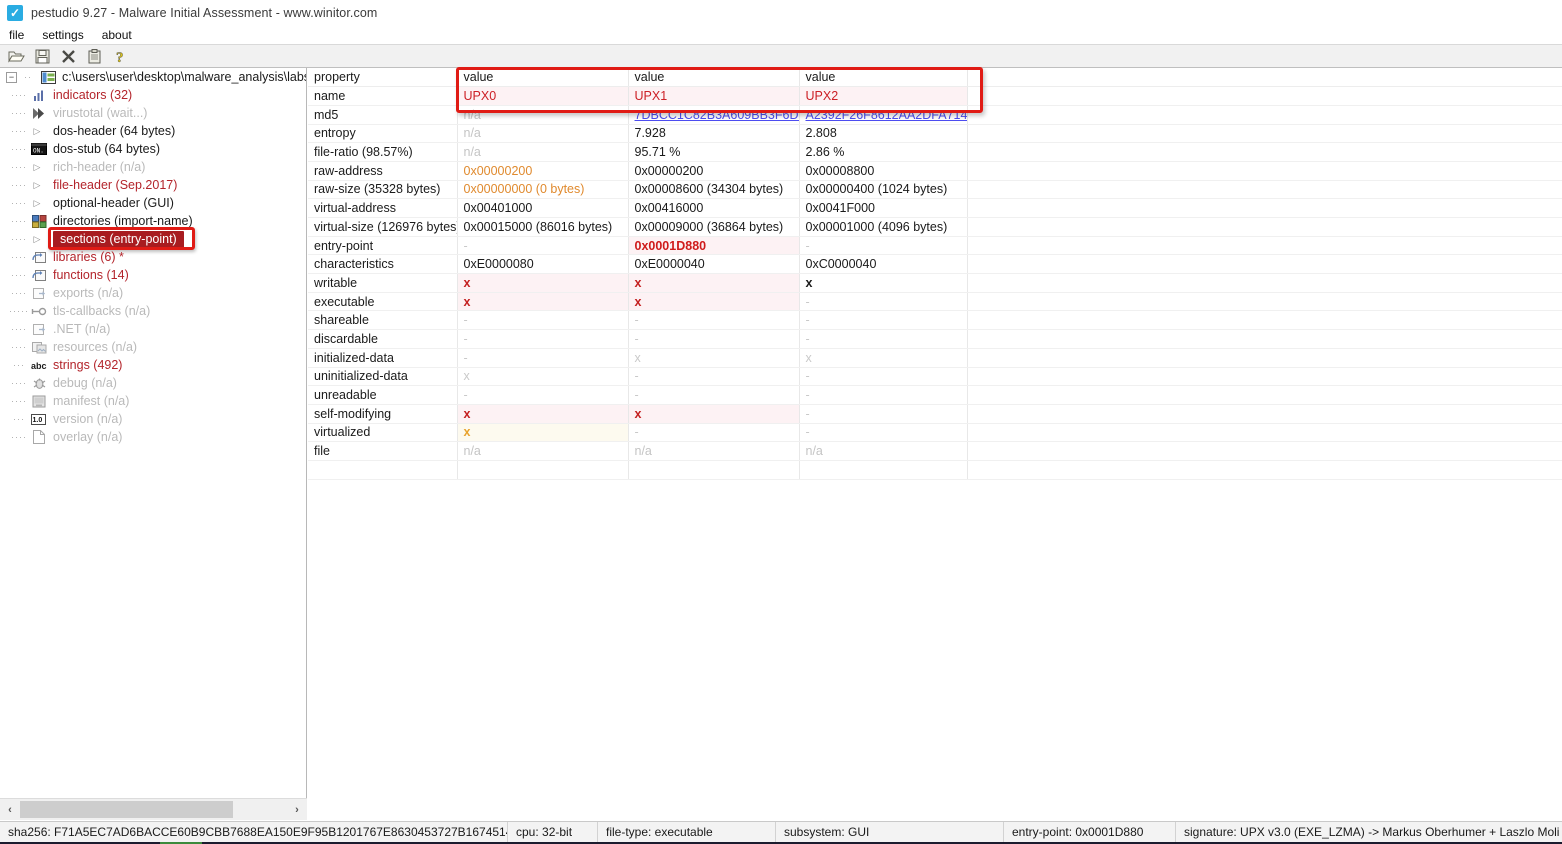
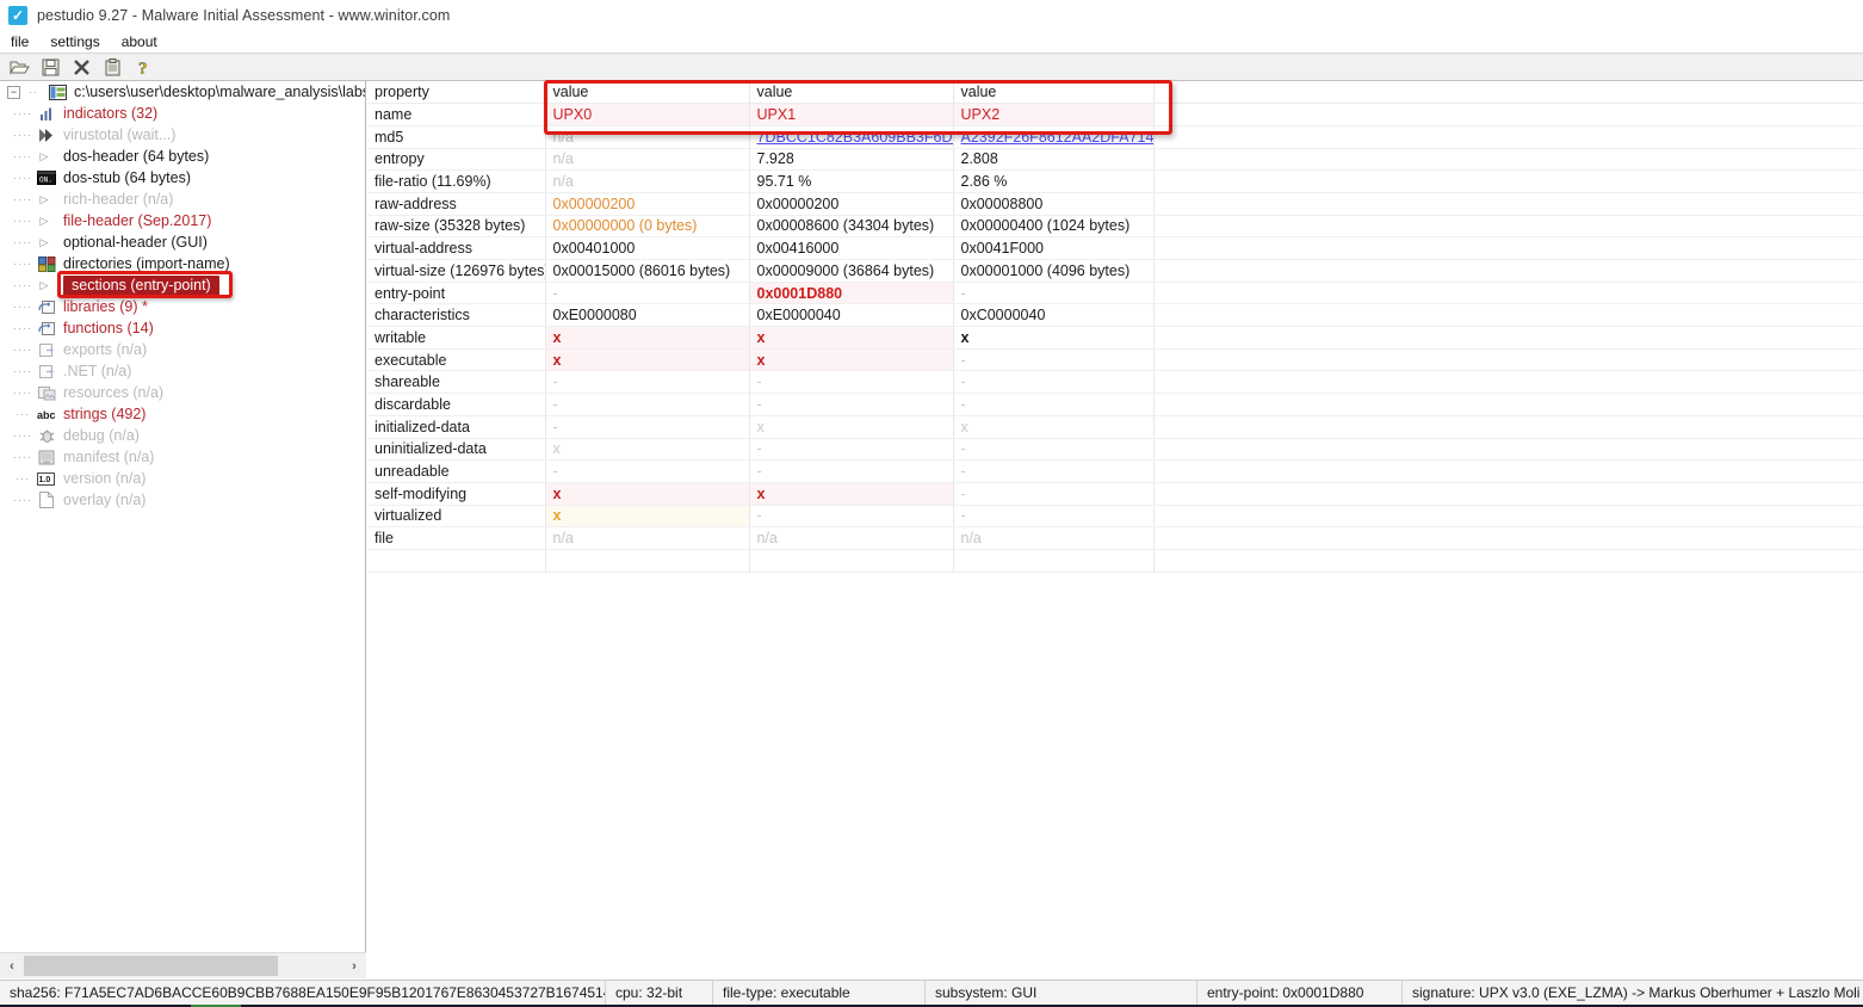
  ✓
  pestudio 9.27 - Malware Initial Assessment - www.winitor.com
  file
  settings
  about
  ?
  −
  ··
  c:\users\user\desktop\malware_analysis\lab
  ····
  indicators (32)
  ····
  virustotal (wait...)
  ····
  ▷
  dos-header (64 bytes)
  ····
  dos-stub (64 bytes)
  ····
  ▷
  rich-header (n/a)
  ····
  ▷
  file-header (Sep.2017)
  ····
  ▷
  optional-header (GUI)
  ····
  directories (import-name)
  ····
  ▷
  sections (entry-point)
  ····
- libraries (6) *
+ libraries (9) *
  ····
  functions (14)
  ····
  exports (n/a)
- ·····
- tls-callbacks (n/a)
  ····
  .NET (n/a)
  ····
  resources (n/a)
  ···
  abc
  strings (492)
  ····
  debug (n/a)
  ····
  manifest (n/a)
  ···
  version (n/a)
  ····
  overlay (n/a)
  ‹
  ›
  property	value	value	value
  name	UPX0	UPX1	UPX2
  md5	n/a	7DBCC1C82B3A609BB3F6D	A2392F26F8612AA2DFA714
  entropy	n/a	7.928	2.808
- file-ratio (98.57%)	n/a	95.71 %	2.86 %
+ file-ratio (11.69%)	n/a	95.71 %	2.86 %
  raw-address	0x00000200	0x00000200	0x00008800
  raw-size (35328 bytes)	0x00000000 (0 bytes)	0x00008600 (34304 bytes)	0x00000400 (1024 bytes)
  virtual-address	0x00401000	0x00416000	0x0041F000
  virtual-size (126976 bytes	0x00015000 (86016 bytes)	0x00009000 (36864 bytes)	0x00001000 (4096 bytes)
  entry-point	-	0x0001D880	-
  characteristics	0xE0000080	0xE0000040	0xC0000040
  writable	x	x	x
  executable	x	x	-
  shareable	-	-	-
  discardable	-	-	-
  initialized-data	-	x	x
  uninitialized-data	x	-	-
  unreadable	-	-	-
  self-modifying	x	x	-
  virtualized	x	-	-
  file	n/a	n/a	n/a
  sha256: F71A5EC7AD6BACCE60B9CBB7688EA150E9F95B1201767E8630453727B167451
  cpu: 32-bit
  file-type: executable
  subsystem: GUI
  entry-point: 0x0001D880
  signature: UPX v3.0 (EXE_LZMA) -> Markus Oberhumer + Laszlo Moli
